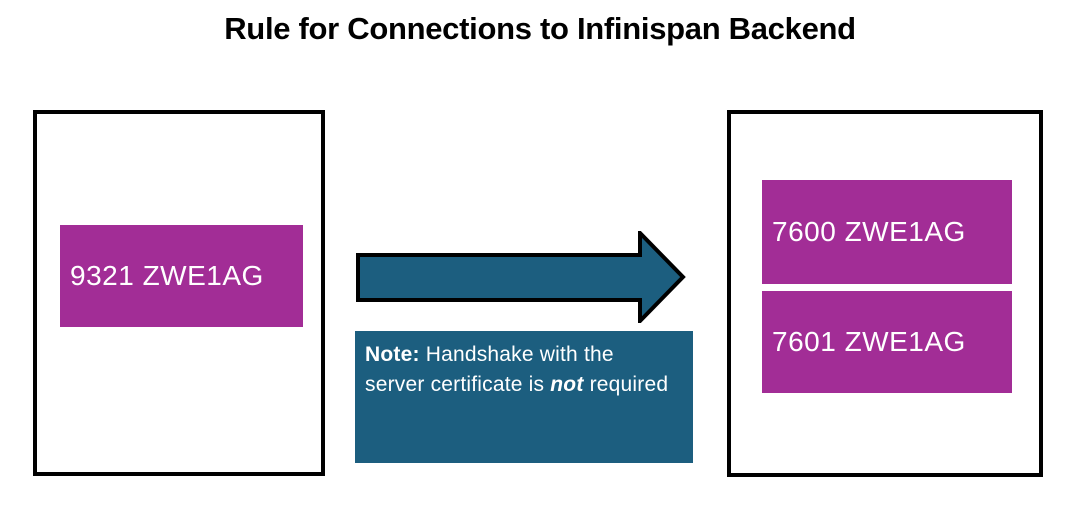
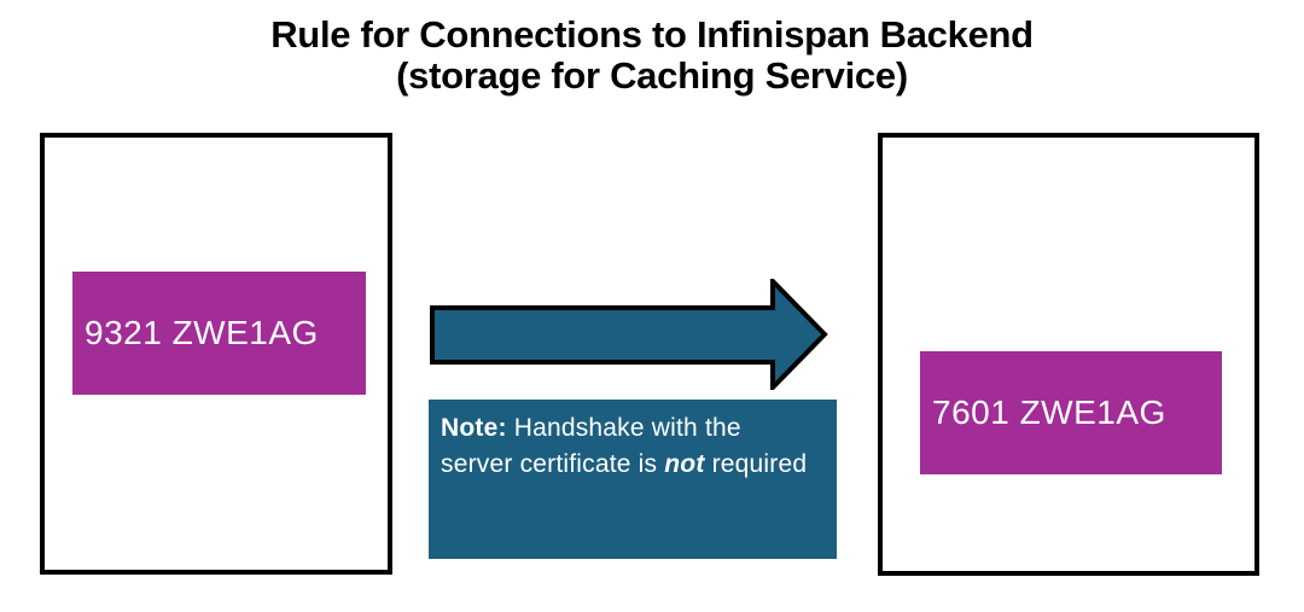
  Rule for Connections to Infinispan Backend
+ (storage for Caching Service)
  9321 ZWE1AG
  Note: Handshake with the server certificate is not required
- 7600 ZWE1AG
  7601 ZWE1AG
